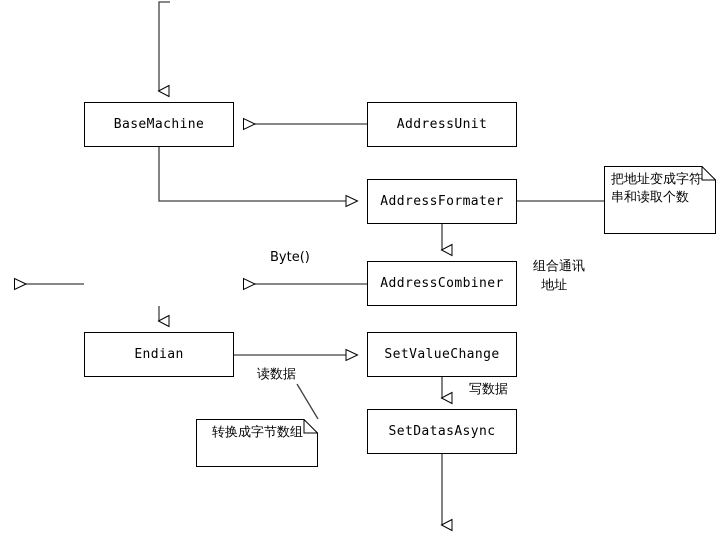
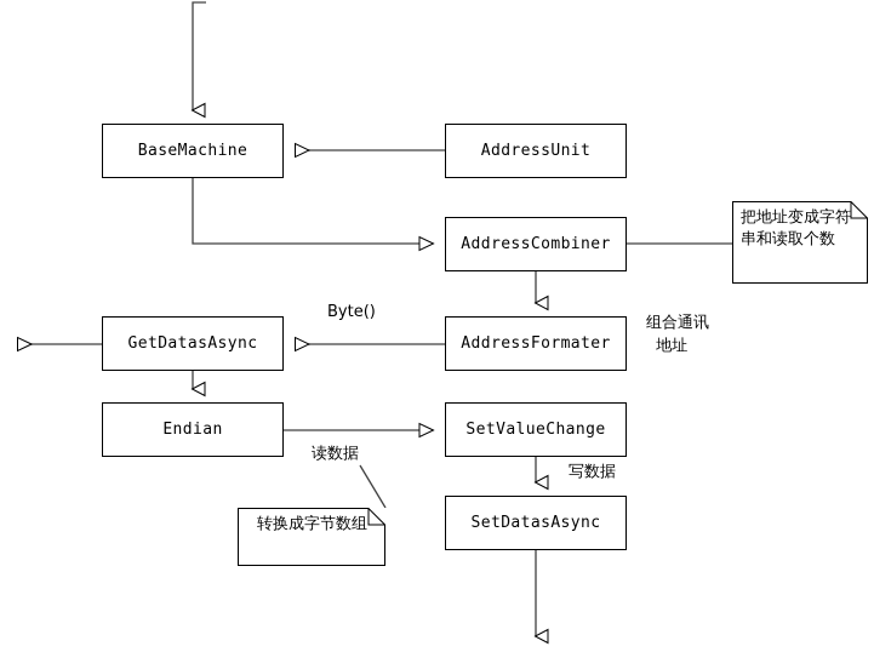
  BaseMachine
  AddressUnit
- AddressFormater
+ AddressCombiner
+ GetDatasAsync
- AddressCombiner
+ AddressFormater
  Endian
  SetValueChange
  SetDatasAsync
  把地址变成字符串和读取个数
  转换成字节数组
  Byte()
  组合通讯
  地址
  读数据
  写数据
